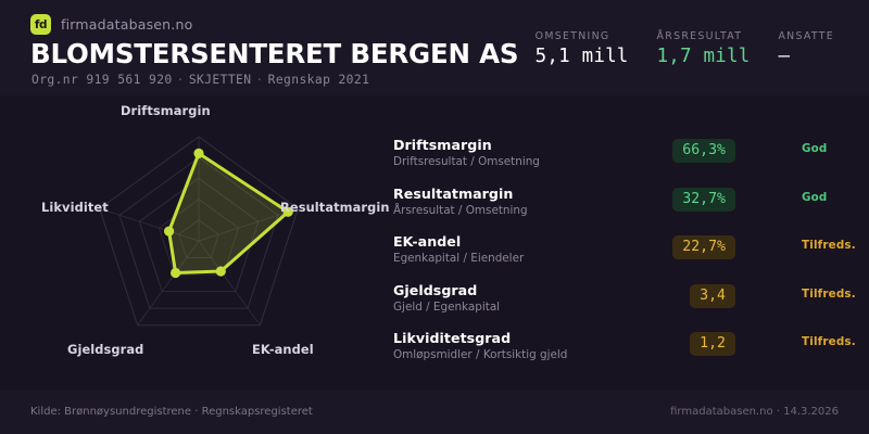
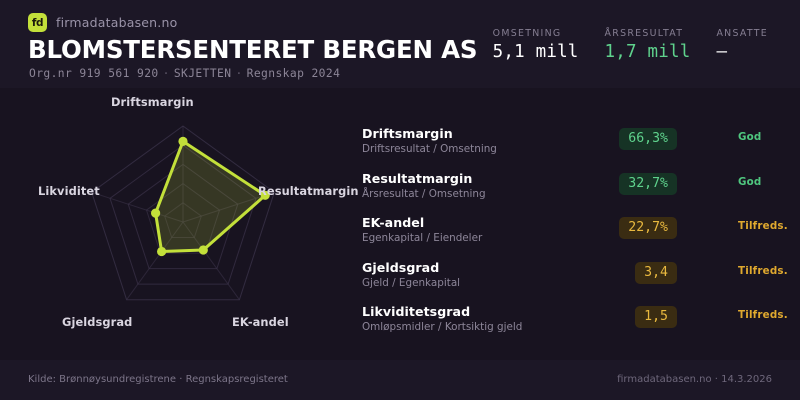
  fd
  firmadatabasen.no
  BLOMSTERSENTERET BERGEN AS
- Org.nr 919 561 920 · SKJETTEN · Regnskap 2021
+ Org.nr 919 561 920 · SKJETTEN · Regnskap 2024
  OMSETNING
  5,1 mill
  ÅRSRESULTAT
  1,7 mill
  ANSATTE
  –
  Driftsmargin
  Resultatmargin
  EK-andel
  Gjeldsgrad
  Likviditet
  Driftsmargin
  Driftsresultat / Omsetning
  66,3%
  God
  Resultatmargin
  Årsresultat / Omsetning
  32,7%
  God
  EK-andel
  Egenkapital / Eiendeler
  22,7%
  Tilfreds.
  Gjeldsgrad
  Gjeld / Egenkapital
  3,4
  Tilfreds.
  Likviditetsgrad
  Omløpsmidler / Kortsiktig gjeld
- 1,2
+ 1,5
  Tilfreds.
  Kilde: Brønnøysundregistrene · Regnskapsregisteret
  firmadatabasen.no · 14.3.2026
